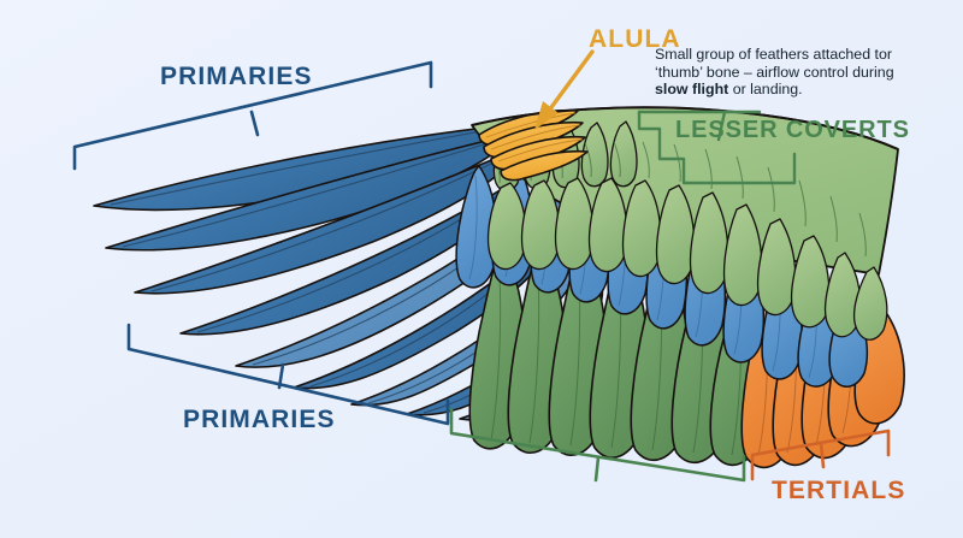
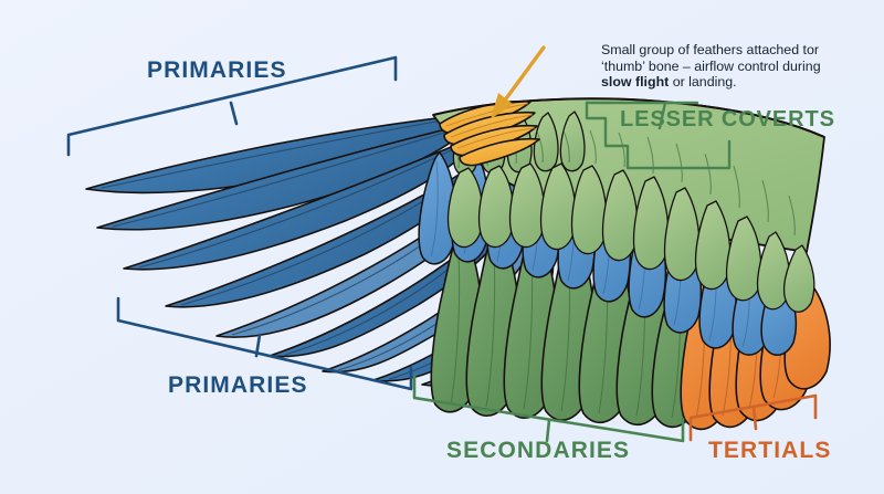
  PRIMARIES
  PRIMARIES
- ALULA
  LESSER COVERTS
+ SECONDARIES
  TERTIALS
  Small group of feathers attached tor ‘thumb’ bone – airflow control during slow flight or landing.
